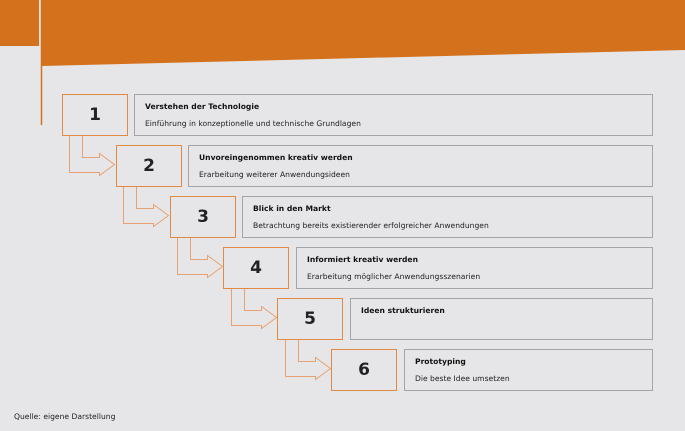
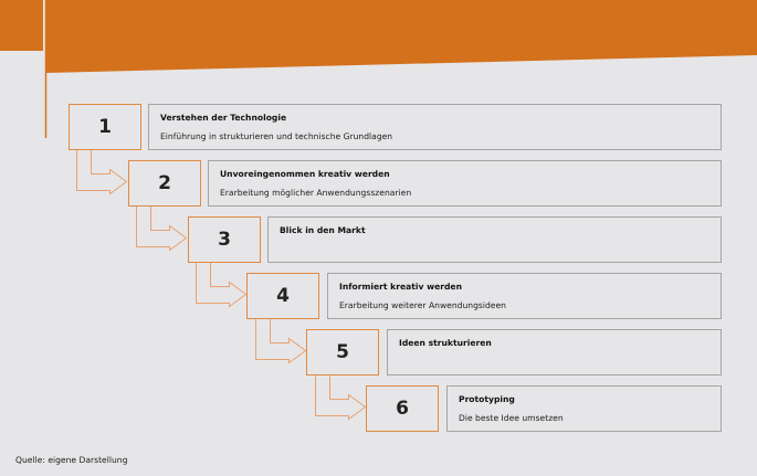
  1
  Verstehen der Technologie
- Einführung in konzeptionelle und technische Grundlagen
+ Einführung in strukturieren und technische Grundlagen
  2
  Unvoreingenommen kreativ werden
- Erarbeitung weiterer Anwendungsideen
+ Erarbeitung möglicher Anwendungsszenarien
  3
  Blick in den Markt
- Betrachtung bereits existierender erfolgreicher Anwendungen
  4
  Informiert kreativ werden
- Erarbeitung möglicher Anwendungsszenarien
+ Erarbeitung weiterer Anwendungsideen
  5
  Ideen strukturieren
  6
  Prototyping
  Die beste Idee umsetzen
  Quelle: eigene Darstellung
